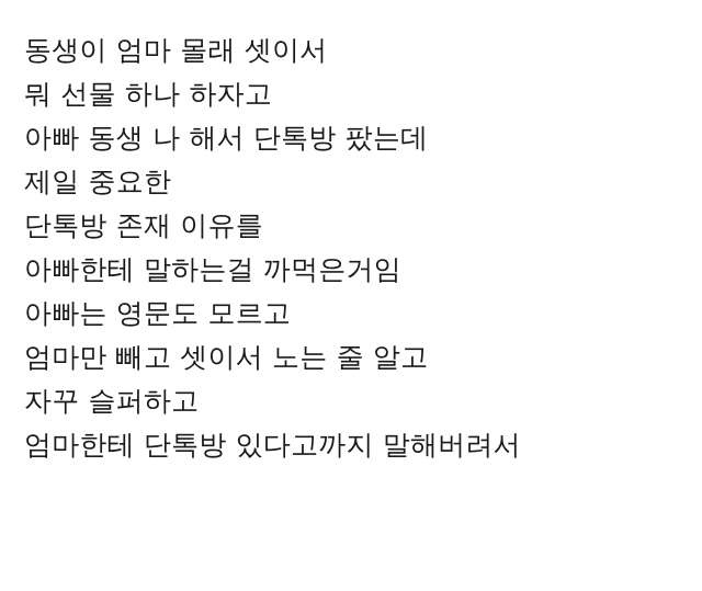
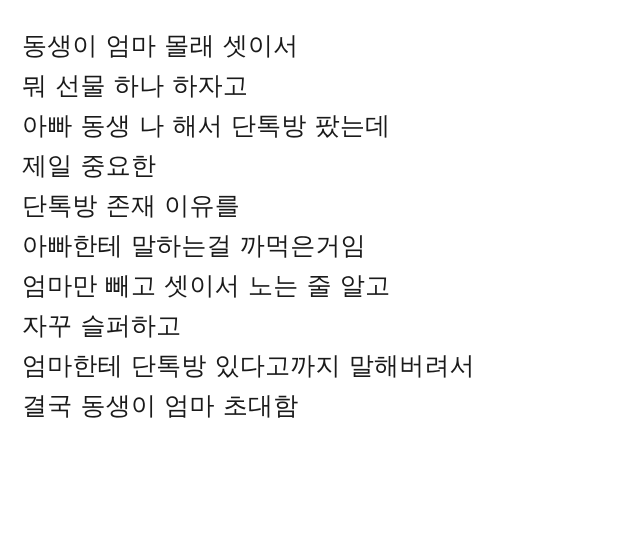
  동생이 엄마 몰래 셋이서
  뭐 선물 하나 하자고
  아빠 동생 나 해서 단톡방 팠는데
  제일 중요한
  단톡방 존재 이유를
  아빠한테 말하는걸 까먹은거임
- 아빠는 영문도 모르고
  엄마만 빼고 셋이서 노는 줄 알고
  자꾸 슬퍼하고
  엄마한테 단톡방 있다고까지 말해버려서
+ 결국 동생이 엄마 초대함
